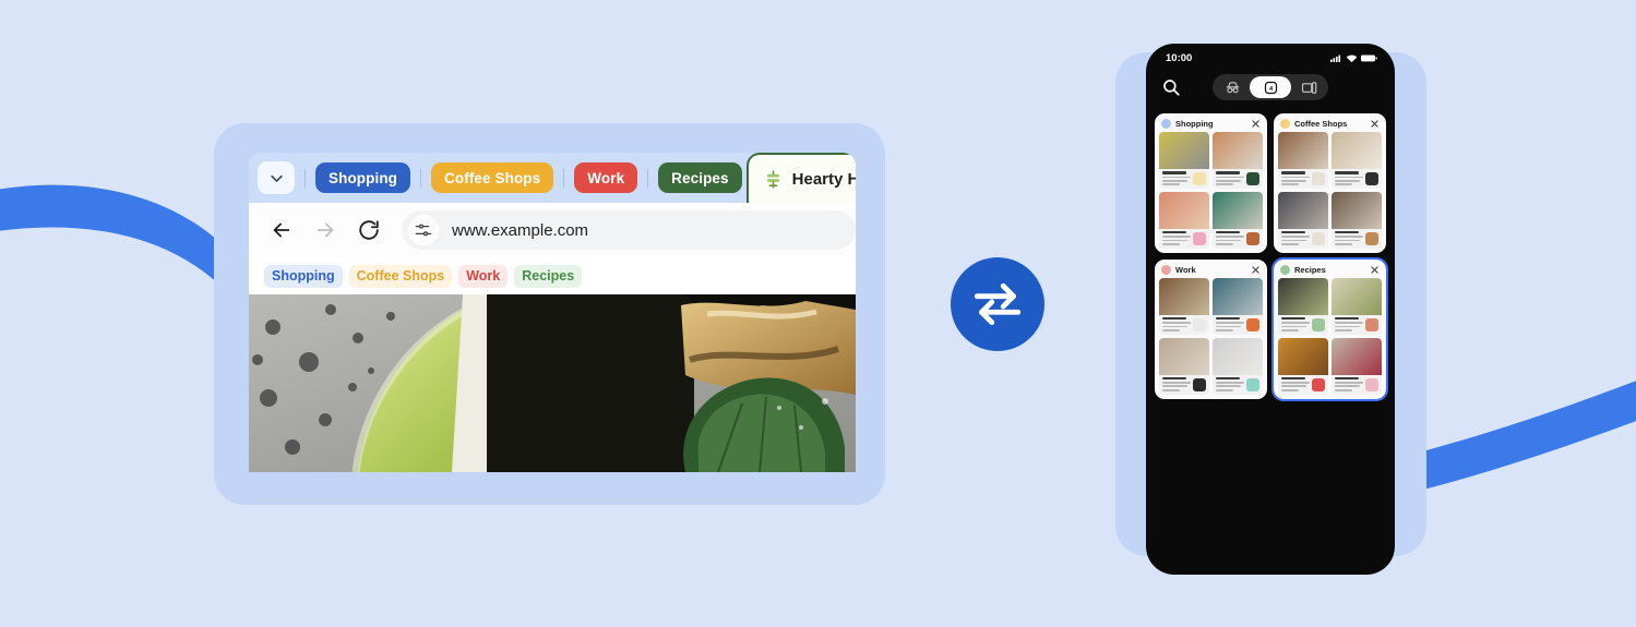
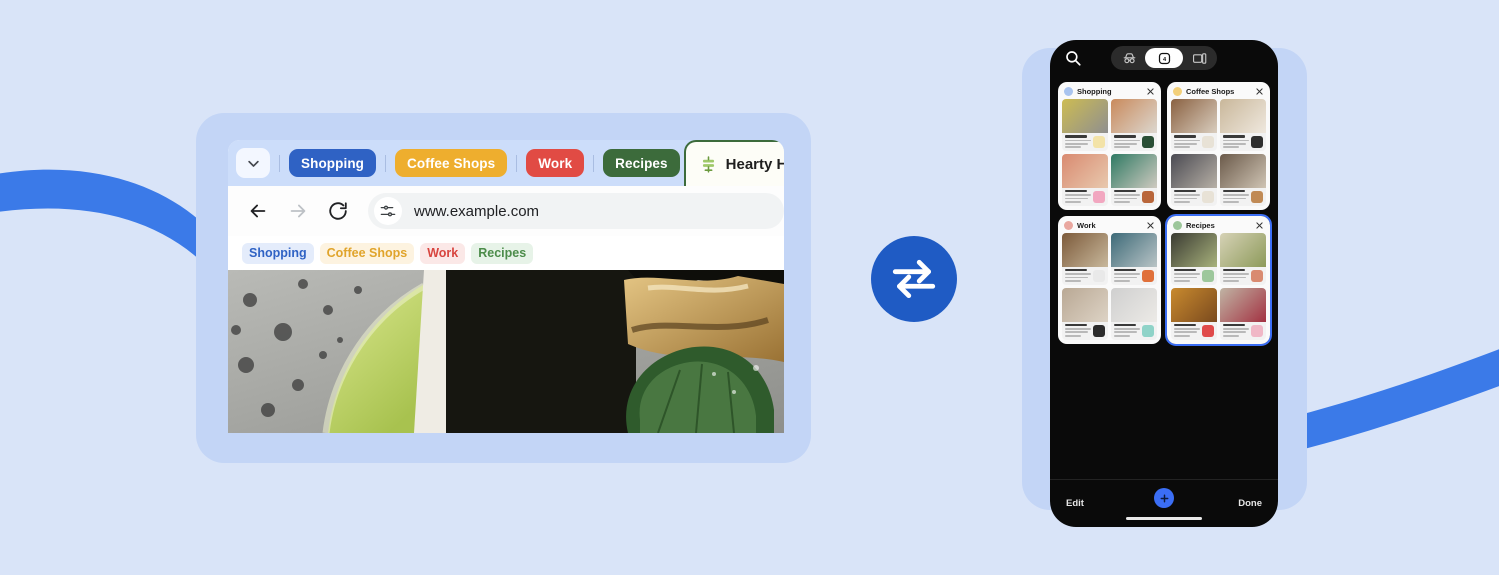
  Shopping
  Coffee Shops
  Work
  Recipes
  Hearty H
  www.example.com
  Shopping
  Coffee Shops
  Work
  Recipes
- 10:00
  Shopping
  Coffee Shops
  Work
  Recipes
+ Edit
+ Done
